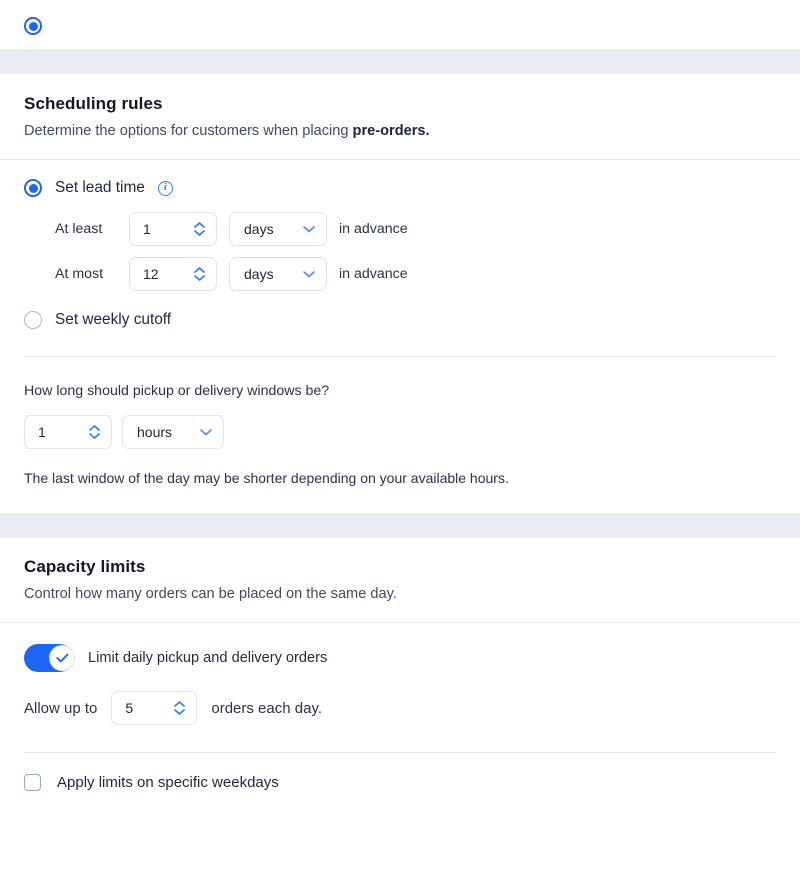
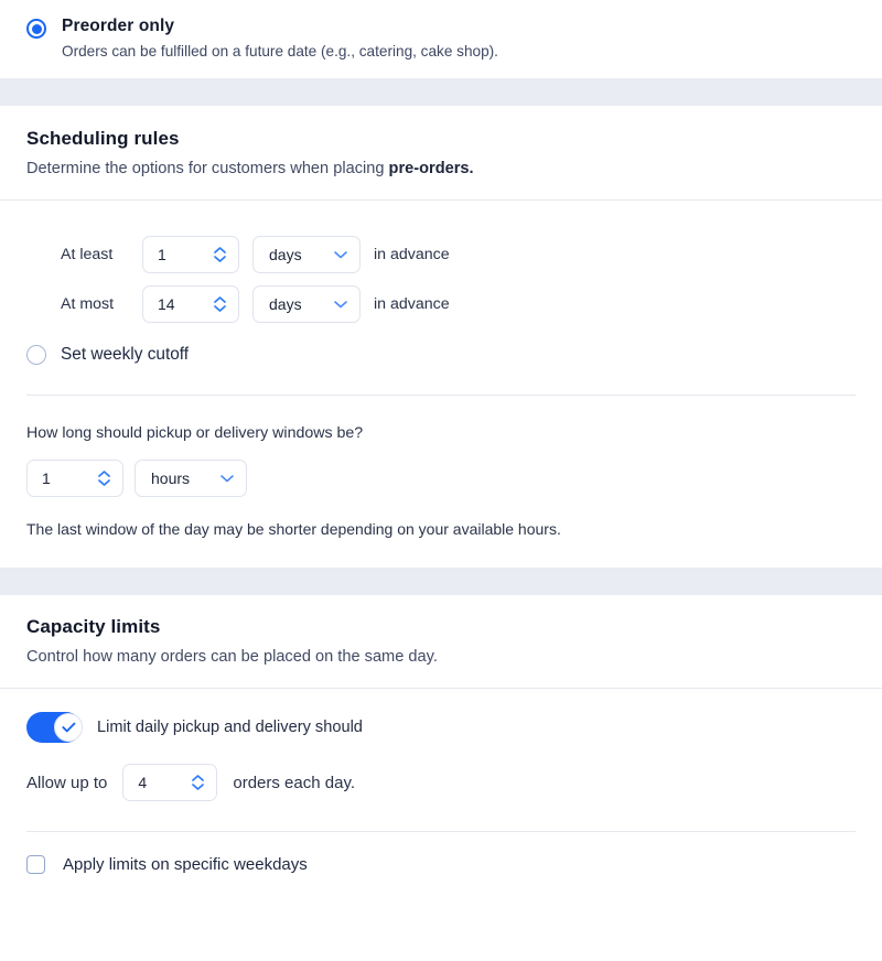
+ Preorder only
+ Orders can be fulfilled on a future date (e.g., catering, cake shop).
  Scheduling rules
  Determine the options for customers when placing pre-orders.
- Set lead time
- i
  At least
  1
  days
  in advance
  At most
- 12
+ 14
  days
  in advance
  Set weekly cutoff
  How long should pickup or delivery windows be?
  1
  hours
  The last window of the day may be shorter depending on your available hours.
  Capacity limits
  Control how many orders can be placed on the same day.
- Limit daily pickup and delivery orders
+ Limit daily pickup and delivery should
  Allow up to
- 5
+ 4
  orders each day.
  Apply limits on specific weekdays
